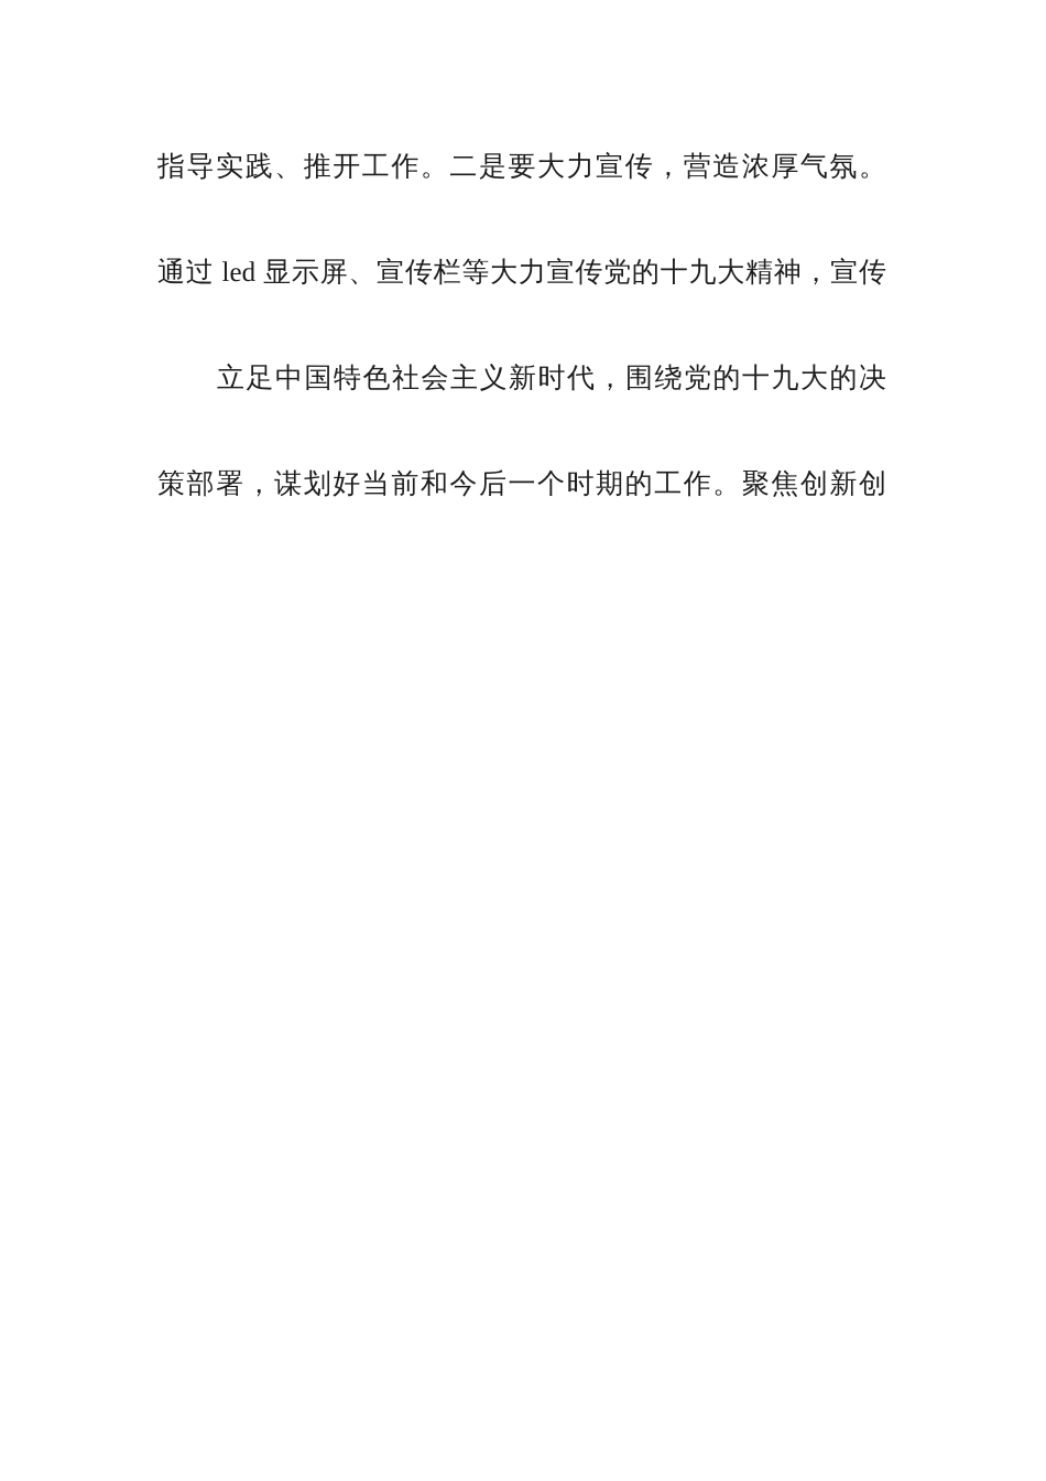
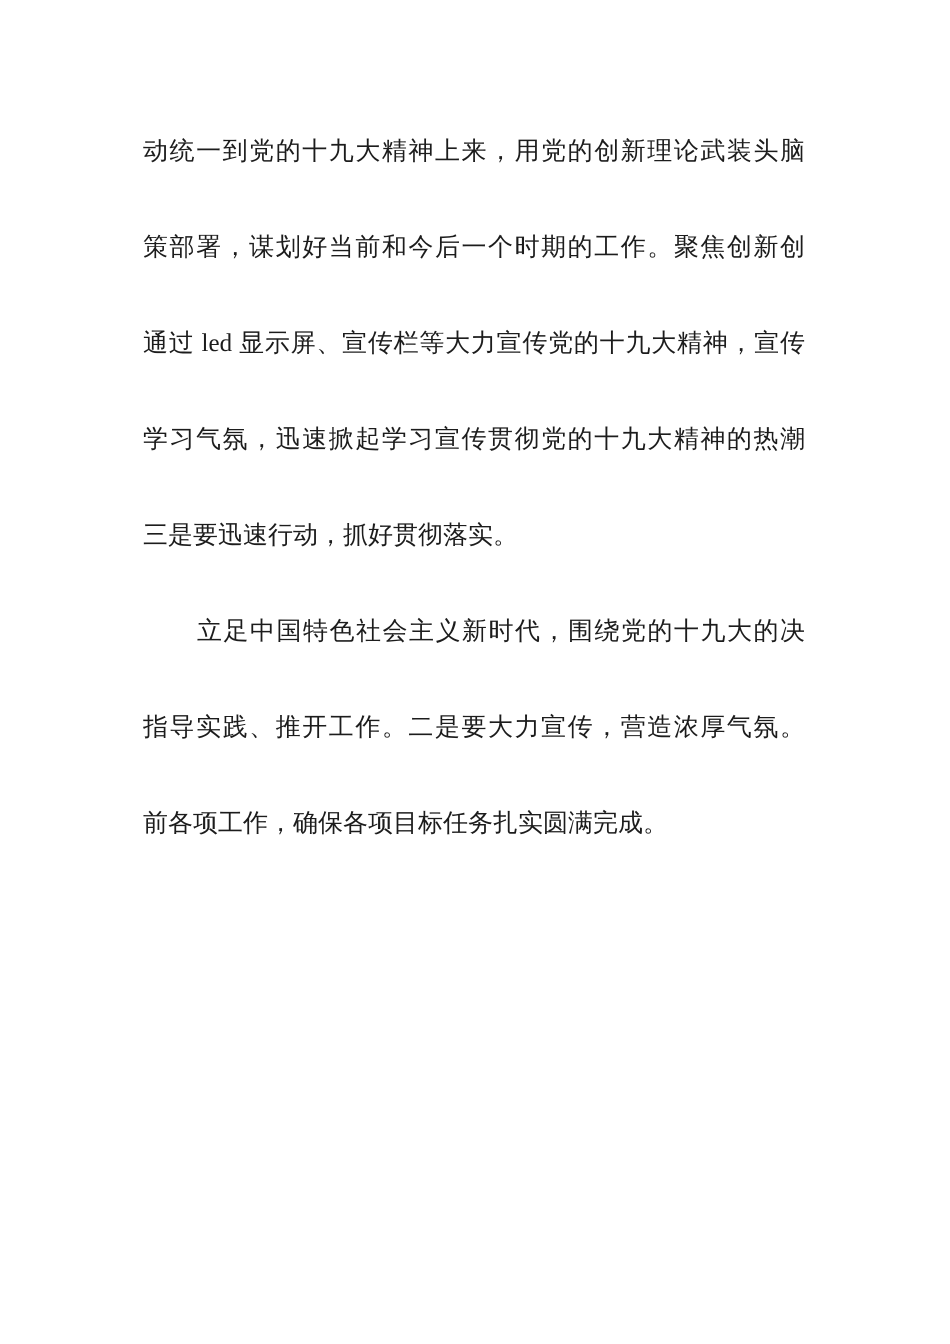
+ 动统一到党的十九大精神上来，用党的创新理论武装头脑
- 指导实践、推开工作。二是要大力宣传，营造浓厚气氛。
+ 策部署，谋划好当前和今后一个时期的工作。聚焦创新创
  通过 led 显示屏、宣传栏等大力宣传党的十九大精神，宣传
+ 学习气氛，迅速掀起学习宣传贯彻党的十九大精神的热潮
+ 三是要迅速行动，抓好贯彻落实。
  立足中国特色社会主义新时代，围绕党的十九大的决
- 策部署，谋划好当前和今后一个时期的工作。聚焦创新创
+ 指导实践、推开工作。二是要大力宣传，营造浓厚气氛。
+ 前各项工作，确保各项目标任务扎实圆满完成。
